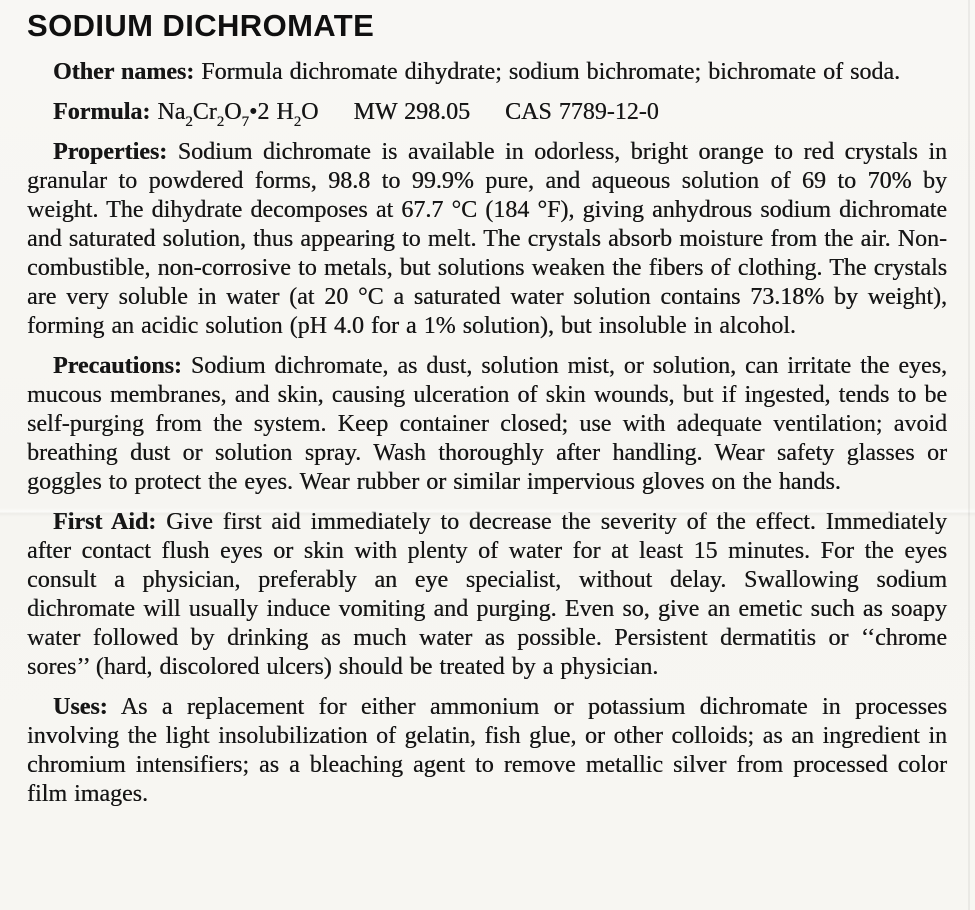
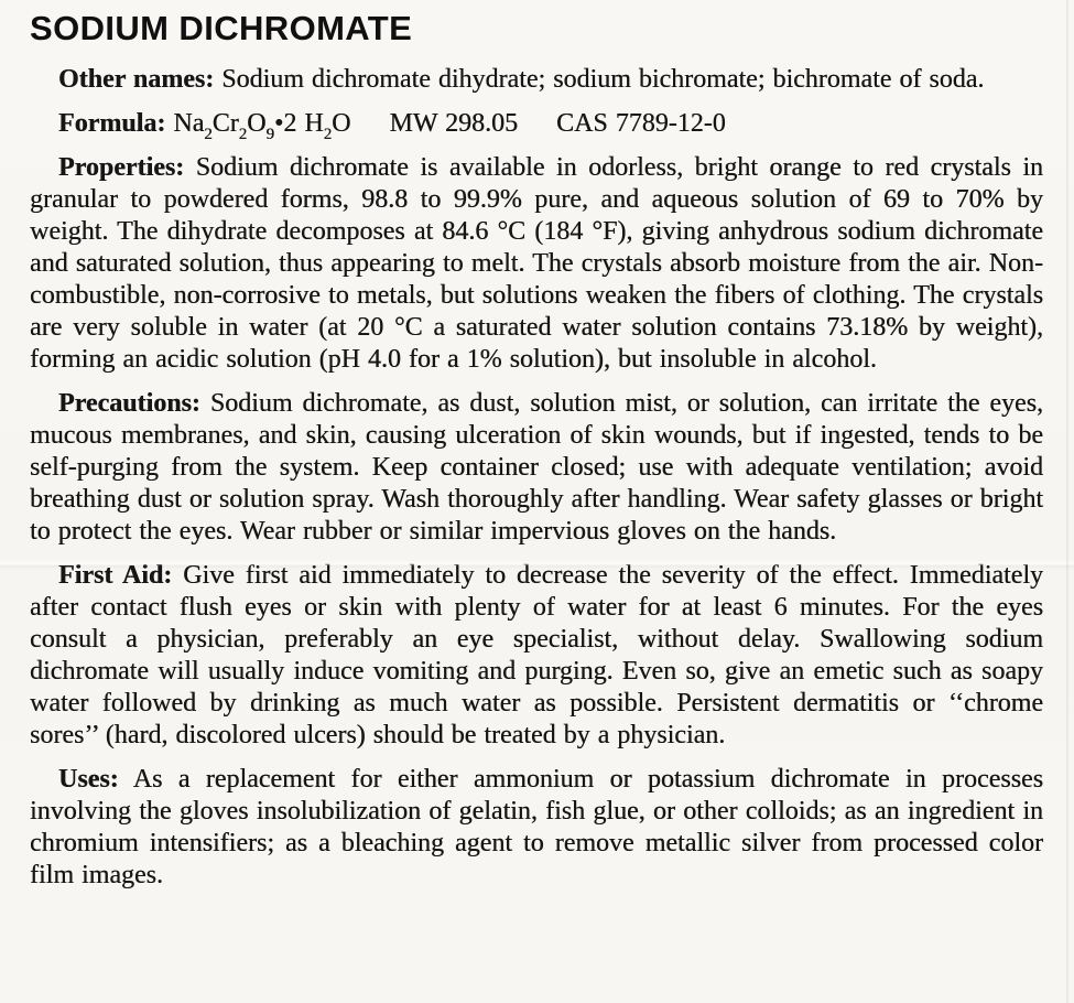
  SODIUM DICHROMATE
- Other names: Formula dichromate dihydrate; sodium bichromate; bichromate of soda.
+ Other names: Sodium dichromate dihydrate; sodium bichromate; bichromate of soda.
- Formula: Na2Cr2O7•2 H2O MW 298.05 CAS 7789-12-0
+ Formula: Na2Cr2O9•2 H2O MW 298.05 CAS 7789-12-0
- Properties: Sodium dichromate is available in odorless, bright orange to red crystals in granular to powdered forms, 98.8 to 99.9% pure, and aqueous solution of 69 to 70% by weight. The dihydrate decomposes at 67.7 °C (184 °F), giving anhydrous sodium dichromate and saturated solution, thus appearing to melt. The crystals absorb moisture from the air. Non-combustible, non-corrosive to metals, but solutions weaken the fibers of clothing. The crystals are very soluble in water (at 20 °C a saturated water solution contains 73.18% by weight), forming an acidic solution (pH 4.0 for a 1% solution), but insoluble in alcohol.
+ Properties: Sodium dichromate is available in odorless, bright orange to red crystals in granular to powdered forms, 98.8 to 99.9% pure, and aqueous solution of 69 to 70% by weight. The dihydrate decomposes at 84.6 °C (184 °F), giving anhydrous sodium dichromate and saturated solution, thus appearing to melt. The crystals absorb moisture from the air. Non-combustible, non-corrosive to metals, but solutions weaken the fibers of clothing. The crystals are very soluble in water (at 20 °C a saturated water solution contains 73.18% by weight), forming an acidic solution (pH 4.0 for a 1% solution), but insoluble in alcohol.
- Precautions: Sodium dichromate, as dust, solution mist, or solution, can irritate the eyes, mucous membranes, and skin, causing ulceration of skin wounds, but if ingested, tends to be self-purging from the system. Keep container closed; use with adequate ventilation; avoid breathing dust or solution spray. Wash thoroughly after handling. Wear safety glasses or goggles to protect the eyes. Wear rubber or similar impervious gloves on the hands.
+ Precautions: Sodium dichromate, as dust, solution mist, or solution, can irritate the eyes, mucous membranes, and skin, causing ulceration of skin wounds, but if ingested, tends to be self-purging from the system. Keep container closed; use with adequate ventilation; avoid breathing dust or solution spray. Wash thoroughly after handling. Wear safety glasses or bright to protect the eyes. Wear rubber or similar impervious gloves on the hands.
- First Aid: Give first aid immediately to decrease the severity of the effect. Immediately after contact flush eyes or skin with plenty of water for at least 15 minutes. For the eyes consult a physician, preferably an eye specialist, without delay. Swallowing sodium dichromate will usually induce vomiting and purging. Even so, give an emetic such as soapy water followed by drinking as much water as possible. Persistent dermatitis or ‘‘chrome sores’’ (hard, discolored ulcers) should be treated by a physician.
+ First Aid: Give first aid immediately to decrease the severity of the effect. Immediately after contact flush eyes or skin with plenty of water for at least 6 minutes. For the eyes consult a physician, preferably an eye specialist, without delay. Swallowing sodium dichromate will usually induce vomiting and purging. Even so, give an emetic such as soapy water followed by drinking as much water as possible. Persistent dermatitis or ‘‘chrome sores’’ (hard, discolored ulcers) should be treated by a physician.
- Uses: As a replacement for either ammonium or potassium dichromate in processes involving the light insolubilization of gelatin, fish glue, or other colloids; as an ingredient in chromium intensifiers; as a bleaching agent to remove metallic silver from processed color film images.
+ Uses: As a replacement for either ammonium or potassium dichromate in processes involving the gloves insolubilization of gelatin, fish glue, or other colloids; as an ingredient in chromium intensifiers; as a bleaching agent to remove metallic silver from processed color film images.
